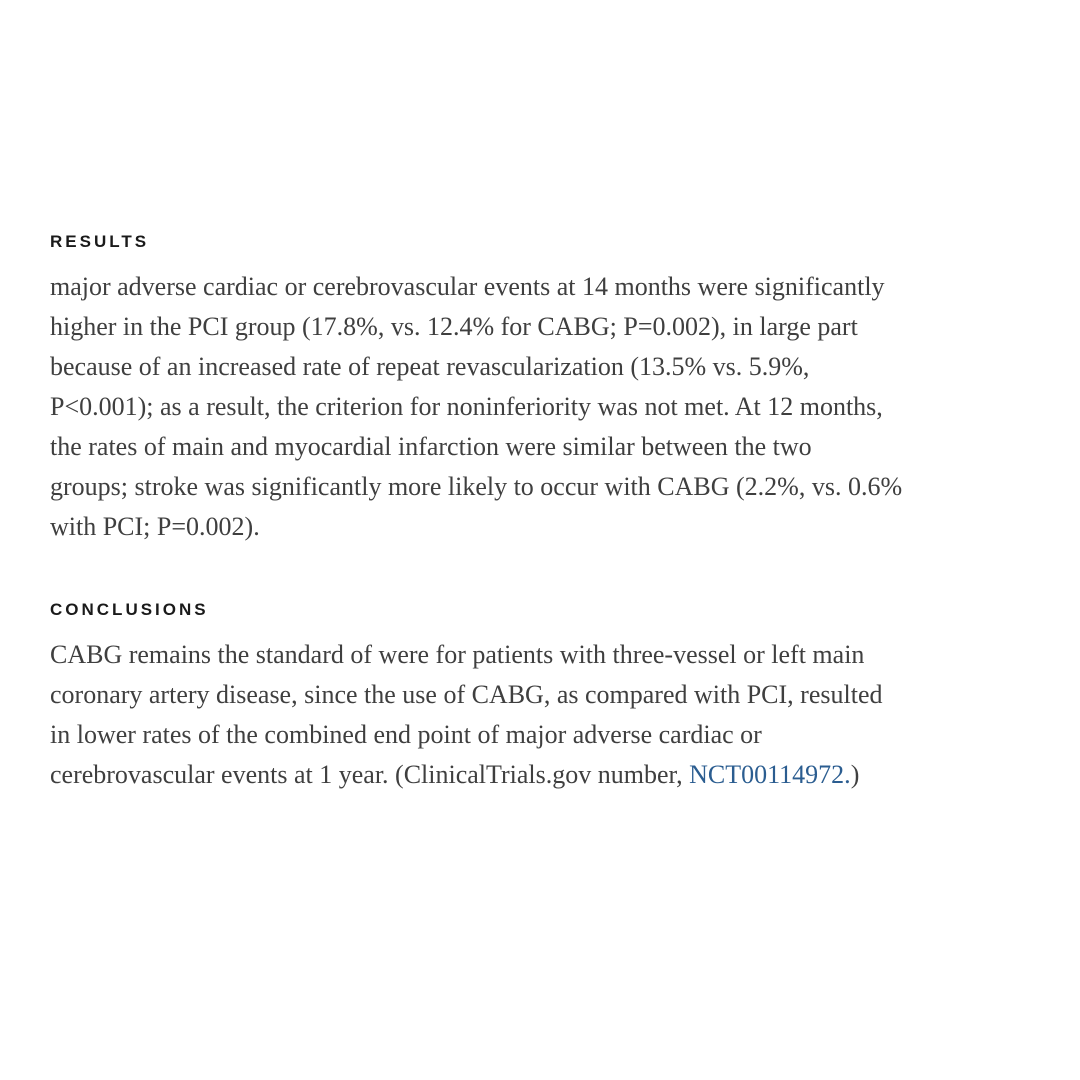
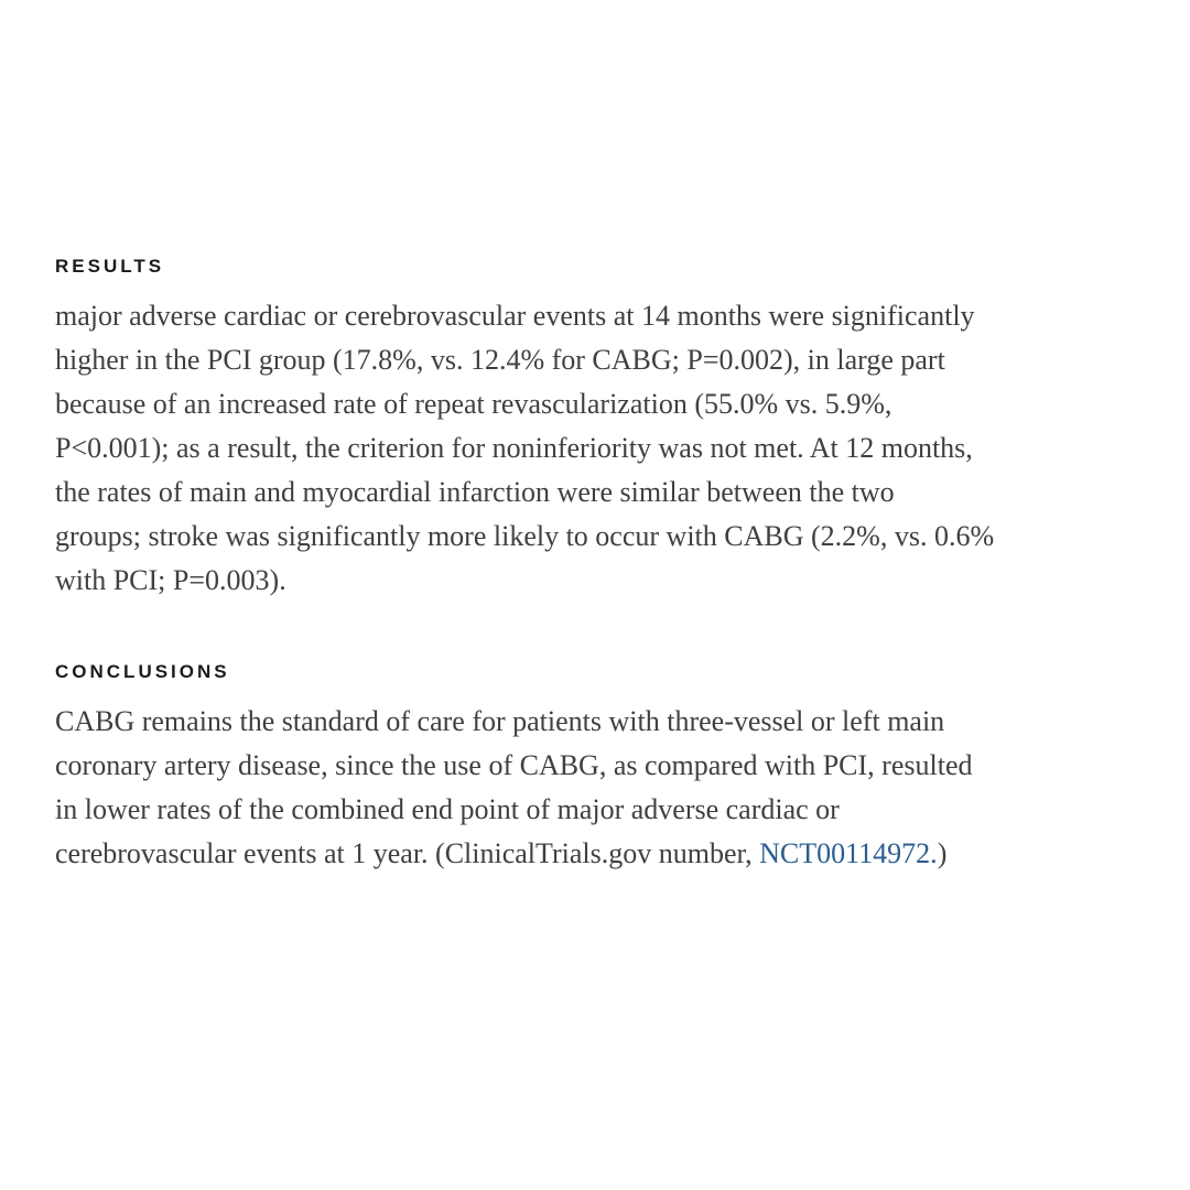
  RESULTS
  major adverse cardiac or cerebrovascular events at 14 months were significantly
  higher in the PCI group (17.8%, vs. 12.4% for CABG; P=0.002), in large part
- because of an increased rate of repeat revascularization (13.5% vs. 5.9%,
+ because of an increased rate of repeat revascularization (55.0% vs. 5.9%,
  P<0.001); as a result, the criterion for noninferiority was not met. At 12 months,
  the rates of main and myocardial infarction were similar between the two
  groups; stroke was significantly more likely to occur with CABG (2.2%, vs. 0.6%
- with PCI; P=0.002).
+ with PCI; P=0.003).
  CONCLUSIONS
- CABG remains the standard of were for patients with three-vessel or left main
+ CABG remains the standard of care for patients with three-vessel or left main
  coronary artery disease, since the use of CABG, as compared with PCI, resulted
  in lower rates of the combined end point of major adverse cardiac or
  cerebrovascular events at 1 year. (ClinicalTrials.gov number, NCT00114972.)
